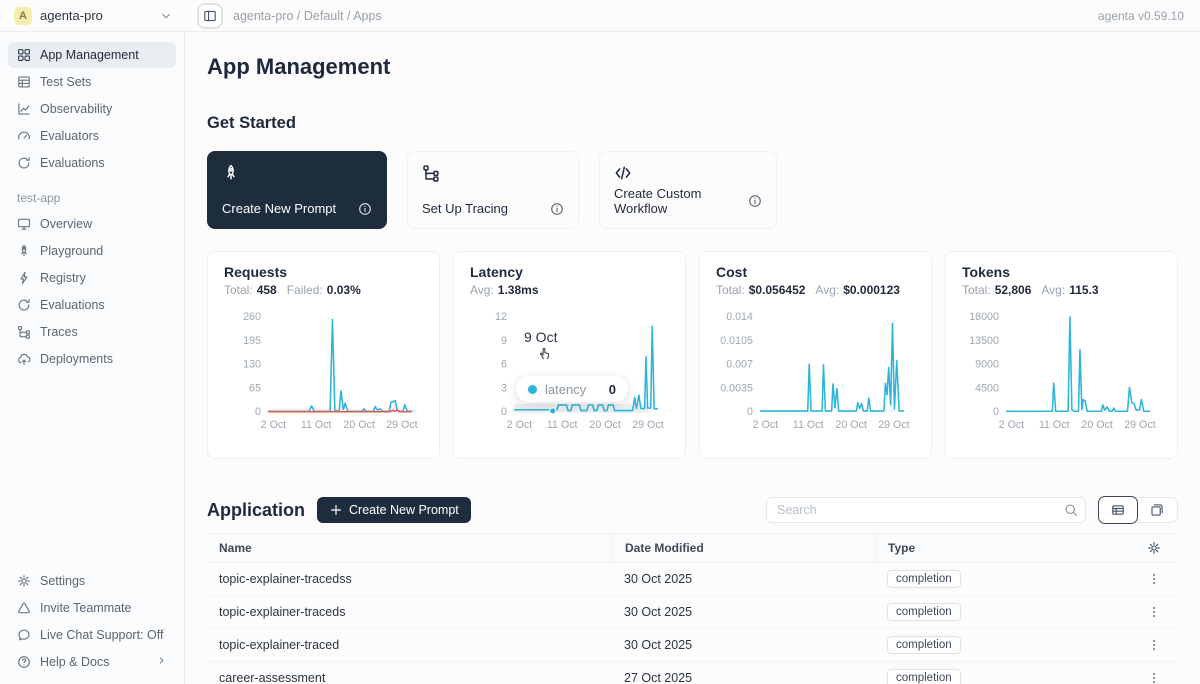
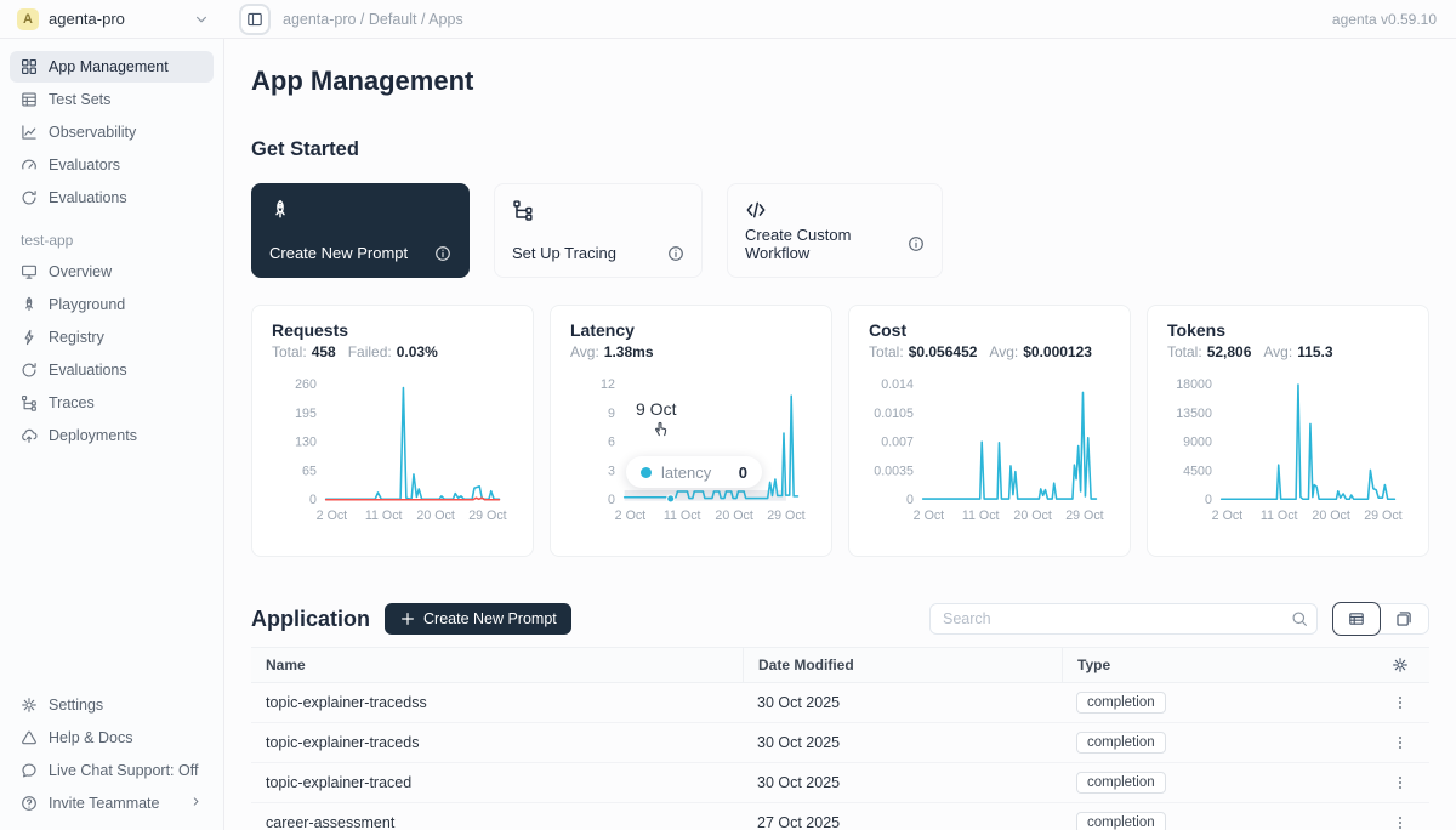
  A
  agenta-pro
  agenta-pro / Default / Apps
  agenta v0.59.10
  App Management
  Test Sets
  Observability
  Evaluators
  Evaluations
  test-app
  Overview
  Playground
  Registry
  Evaluations
  Traces
  Deployments
  Settings
- Invite Teammate
+ Help & Docs
  Live Chat Support: Off
- Help & Docs
+ Invite Teammate
  App Management
  Get Started
  Create New Prompt
  Set Up Tracing
  Create Custom Workflow
  Requests
  Total:
  458
  Failed:
  0.03%
  0
  65
  130
  195
  260
  2 Oct
  11 Oct
  20 Oct
  29 Oct
  Latency
  Avg:
  1.38ms
  0
  3
  6
  9
  12
  2 Oct
  11 Oct
  20 Oct
  29 Oct
  9 Oct
  latency
  0
  Cost
  Total:
  $0.056452
  Avg:
  $0.000123
  0
  0.0035
  0.007
  0.0105
  0.014
  2 Oct
  11 Oct
  20 Oct
  29 Oct
  Tokens
  Total:
  52,806
  Avg:
  115.3
  0
  4500
  9000
  13500
  18000
  2 Oct
  11 Oct
  20 Oct
  29 Oct
  Application
  Create New Prompt
  Search
  Name
  Date Modified
  Type
  topic-explainer-tracedss
  30 Oct 2025
  completion
  topic-explainer-traceds
  30 Oct 2025
  completion
  topic-explainer-traced
  30 Oct 2025
  completion
  career-assessment
  27 Oct 2025
  completion
